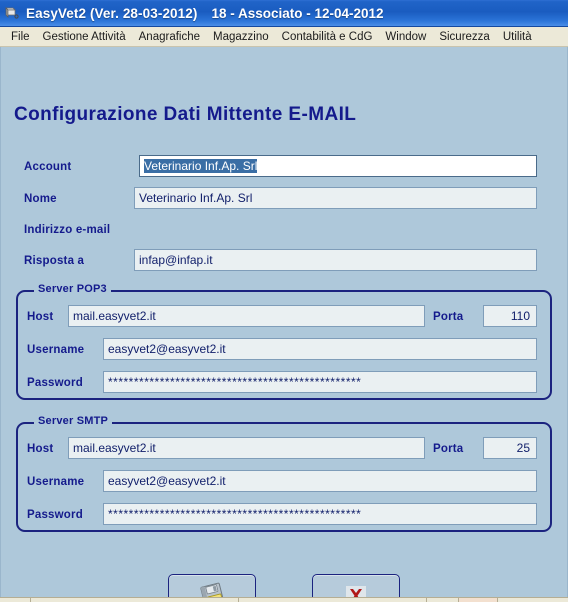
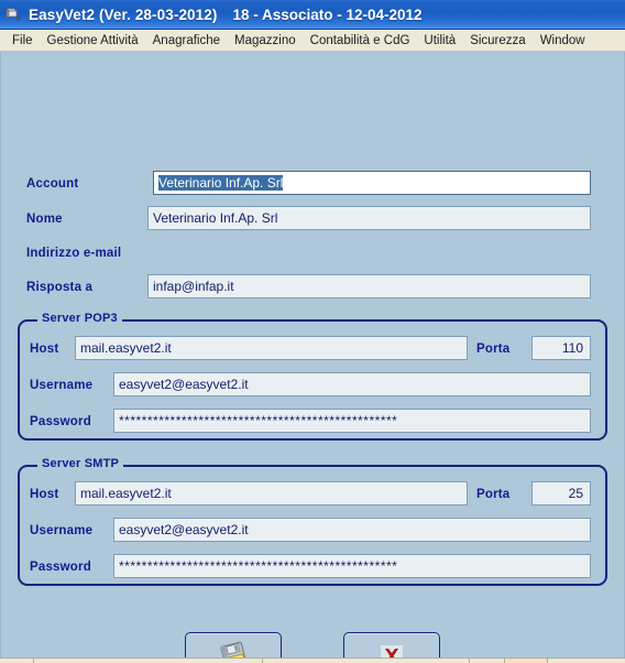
  EasyVet2 (Ver. 28-03-2012)
  18 - Associato - 12-04-2012
  File
  Gestione Attività
  Anagrafiche
  Magazzino
  Contabilità e CdG
- Window
+ Utilità
  Sicurezza
- Utilità
+ Window
- Configurazione Dati Mittente E-MAIL
  Account
  Veterinario Inf.Ap. Srl
  Nome
  Veterinario Inf.Ap. Srl
  Indirizzo e-mail
  Risposta a
  infap@infap.it
  Server POP3
  Host
  mail.easyvet2.it
  Porta
  110
  Username
  easyvet2@easyvet2.it
  Password
  *************************************************
  Server SMTP
  Host
  mail.easyvet2.it
  Porta
  25
  Username
  easyvet2@easyvet2.it
  Password
  *************************************************
